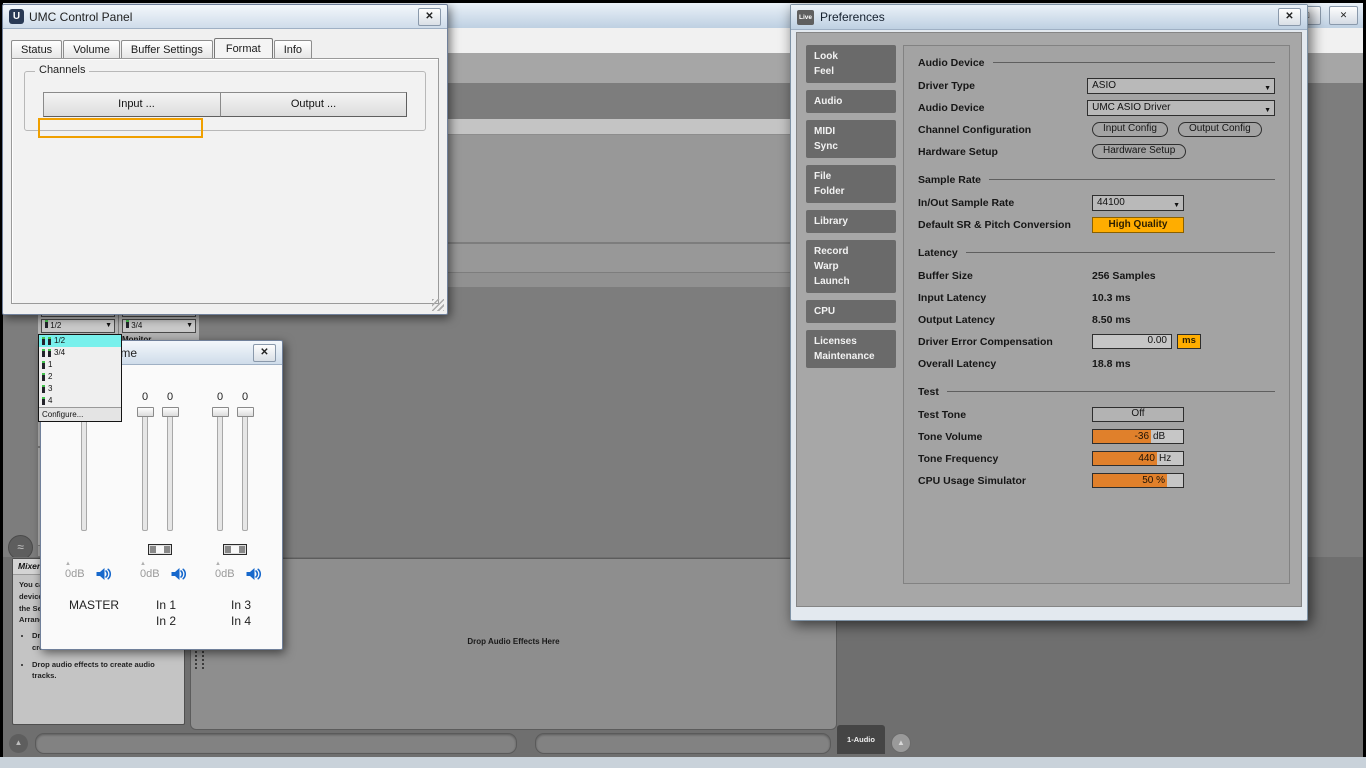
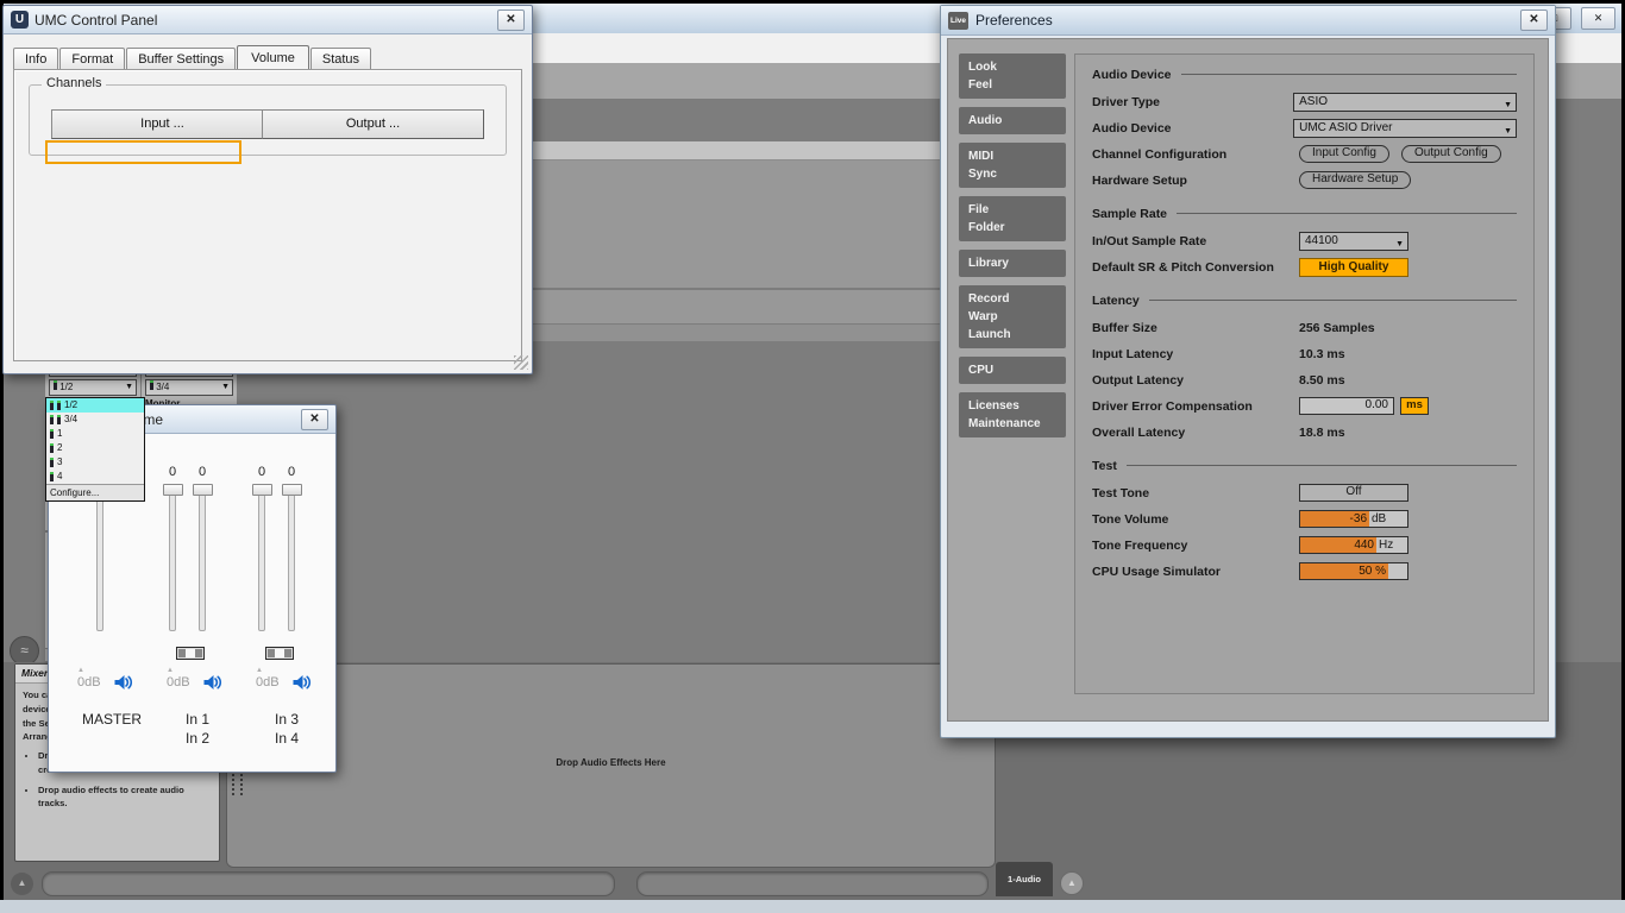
  ✕
  ≈
  1/2
  3/4
  1/2
  3/4
  1
  2
  3
  4
  Configure...
  Drop audio effects to create audio tracks.
  Drop Audio Effects Here
  ▲
  1-Audio
  ▲
  U
  UMC Control Panel
  ✕
- Status
+ Info
- Volume
+ Format
  Buffer Settings
- Format
+ Volume
- Info
+ Status
  Channels
  Input ...
  Output ...
  ✕
  0
  0
  0
  0
  0dB
  0dB
  0dB
  MASTER
  In 1
  In 2
  In 3
  In 4
  Preferences
  ✕
  Look
  Feel
  Audio
  MIDI
  Sync
  File
  Folder
  Library
  Record
  Warp
  Launch
  CPU
  Licenses
  Maintenance
  Audio Device
  Driver Type
  ASIO
  Audio Device
  UMC ASIO Driver
  Channel Configuration
  Input Config
  Output Config
  Hardware Setup
  Hardware Setup
  Sample Rate
  In/Out Sample Rate
  44100
  Default SR & Pitch Conversion
  High Quality
  Latency
  Buffer Size
  256 Samples
  Input Latency
  10.3 ms
  Output Latency
  8.50 ms
  Driver Error Compensation
  0.00
  ms
  Overall Latency
  18.8 ms
  Test
  Test Tone
  Off
  Tone Volume
  -36
  dB
  Tone Frequency
  440
  Hz
  CPU Usage Simulator
  50 %
